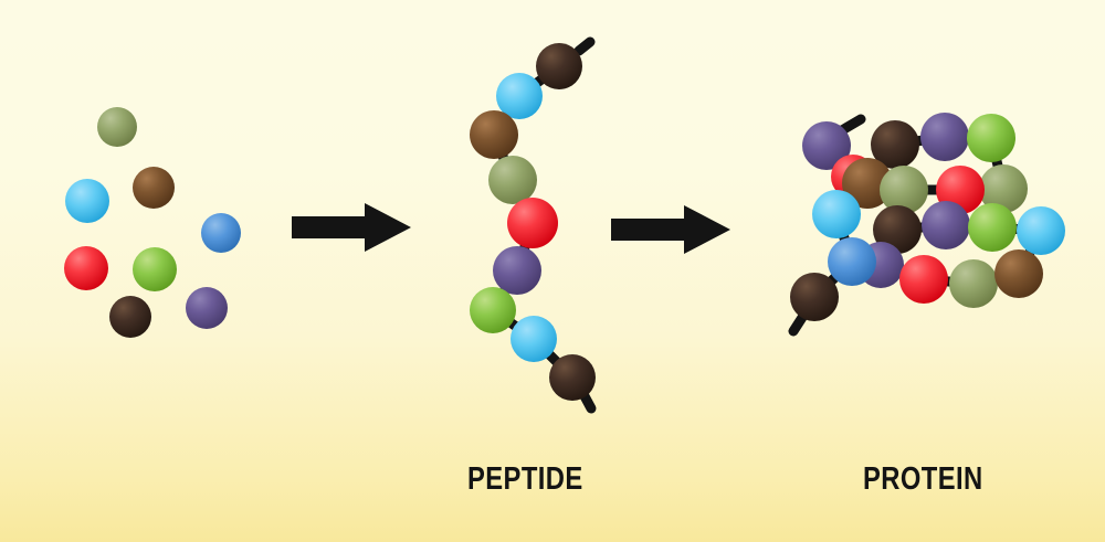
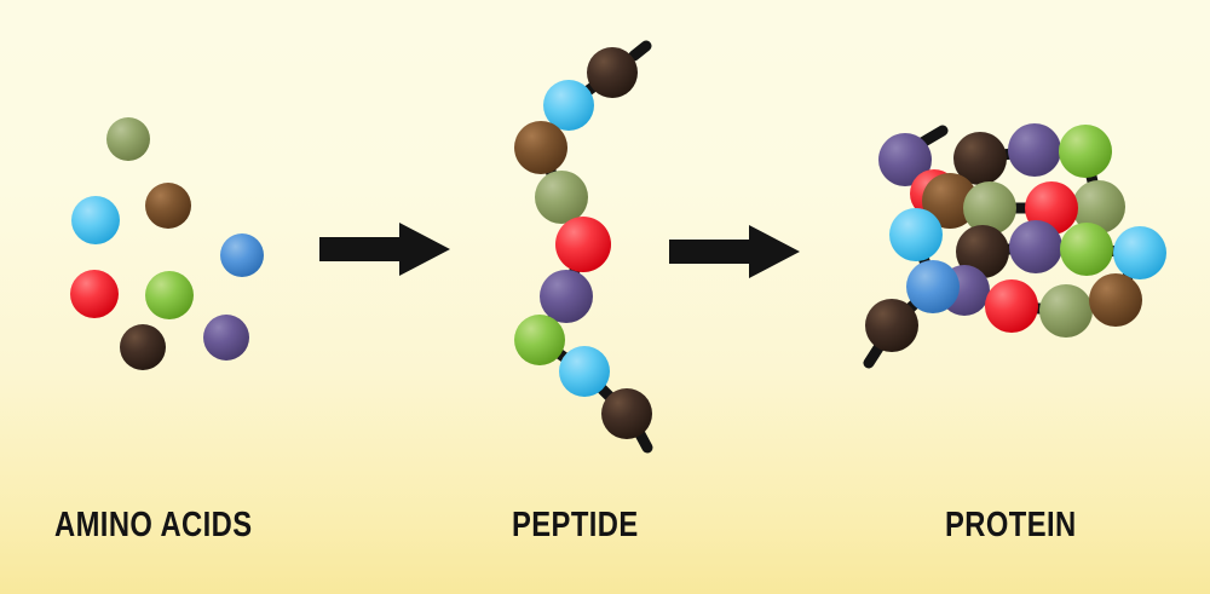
+ AMINO ACIDS
  PEPTIDE
  PROTEIN
